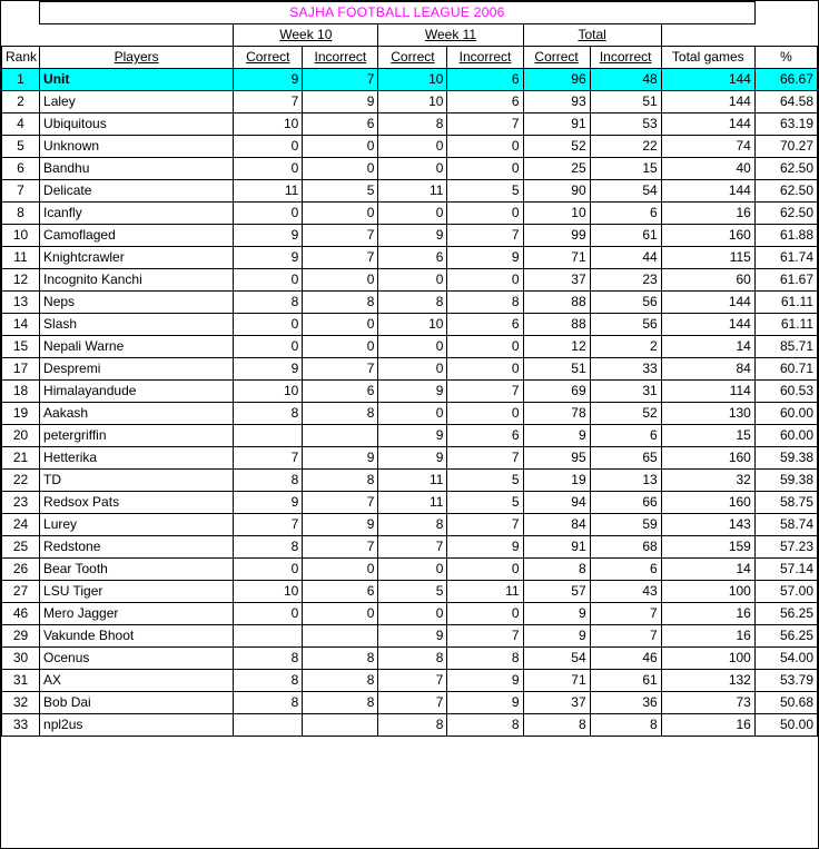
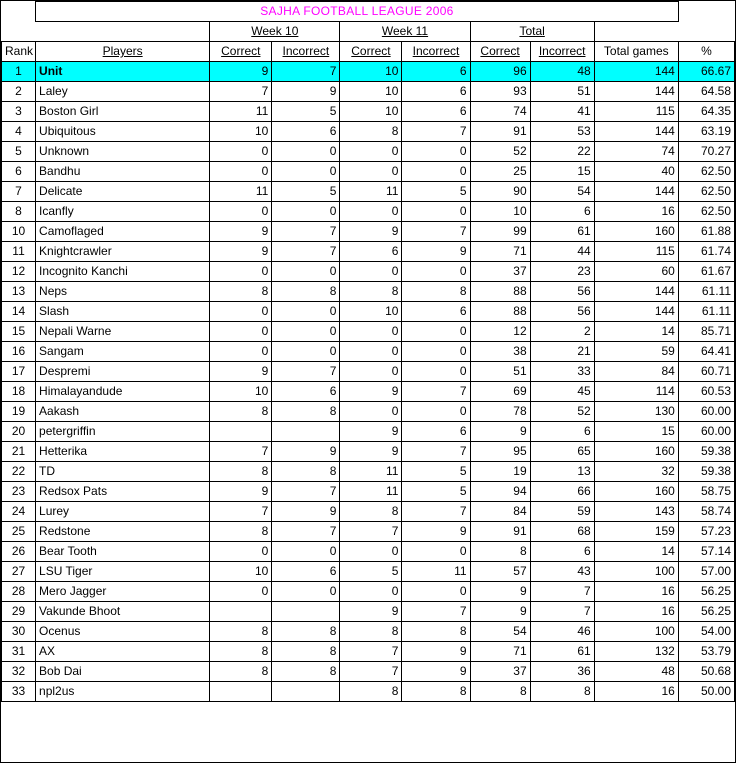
  	SAJHA FOOTBALL LEAGUE 2006
  		Week 10	Week 11	Total
  Rank	Players	Correct	Incorrect	Correct	Incorrect	Correct	Incorrect	Total games	%
  1	Unit	9	7	10	6	96	48	144	66.67
  2	Laley	7	9	10	6	93	51	144	64.58
+ 3	Boston Girl	11	5	10	6	74	41	115	64.35
  4	Ubiquitous	10	6	8	7	91	53	144	63.19
  5	Unknown	0	0	0	0	52	22	74	70.27
  6	Bandhu	0	0	0	0	25	15	40	62.50
  7	Delicate	11	5	11	5	90	54	144	62.50
  8	Icanfly	0	0	0	0	10	6	16	62.50
  10	Camoflaged	9	7	9	7	99	61	160	61.88
  11	Knightcrawler	9	7	6	9	71	44	115	61.74
  12	Incognito Kanchi	0	0	0	0	37	23	60	61.67
  13	Neps	8	8	8	8	88	56	144	61.11
  14	Slash	0	0	10	6	88	56	144	61.11
  15	Nepali Warne	0	0	0	0	12	2	14	85.71
+ 16	Sangam	0	0	0	0	38	21	59	64.41
  17	Despremi	9	7	0	0	51	33	84	60.71
- 18	Himalayandude	10	6	9	7	69	31	114	60.53
+ 18	Himalayandude	10	6	9	7	69	45	114	60.53
  19	Aakash	8	8	0	0	78	52	130	60.00
  20	petergriffin			9	6	9	6	15	60.00
  21	Hetterika	7	9	9	7	95	65	160	59.38
  22	TD	8	8	11	5	19	13	32	59.38
  23	Redsox Pats	9	7	11	5	94	66	160	58.75
  24	Lurey	7	9	8	7	84	59	143	58.74
  25	Redstone	8	7	7	9	91	68	159	57.23
  26	Bear Tooth	0	0	0	0	8	6	14	57.14
  27	LSU Tiger	10	6	5	11	57	43	100	57.00
- 46	Mero Jagger	0	0	0	0	9	7	16	56.25
+ 28	Mero Jagger	0	0	0	0	9	7	16	56.25
  29	Vakunde Bhoot			9	7	9	7	16	56.25
  30	Ocenus	8	8	8	8	54	46	100	54.00
  31	AX	8	8	7	9	71	61	132	53.79
- 32	Bob Dai	8	8	7	9	37	36	73	50.68
+ 32	Bob Dai	8	8	7	9	37	36	48	50.68
  33	npl2us			8	8	8	8	16	50.00
